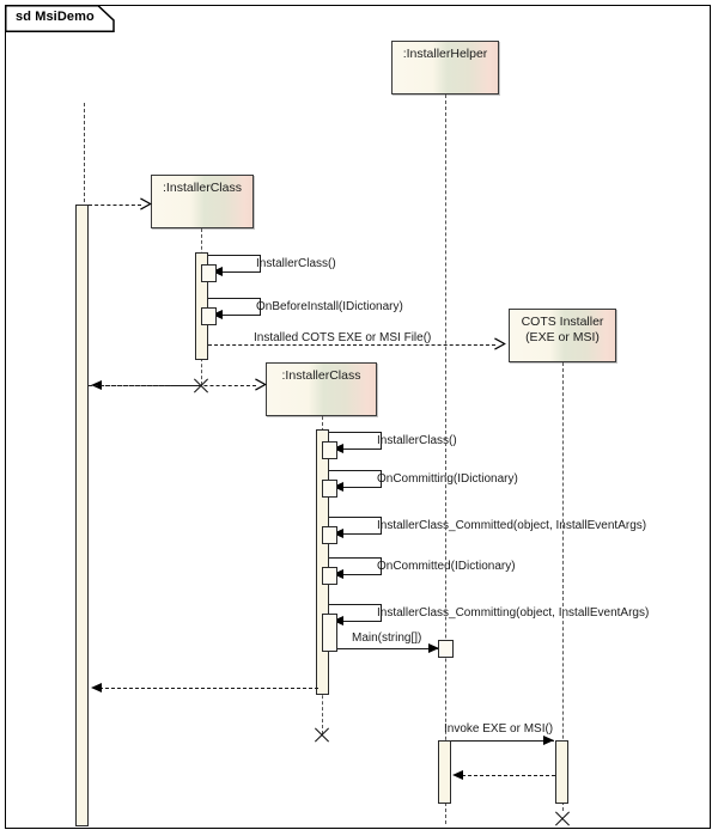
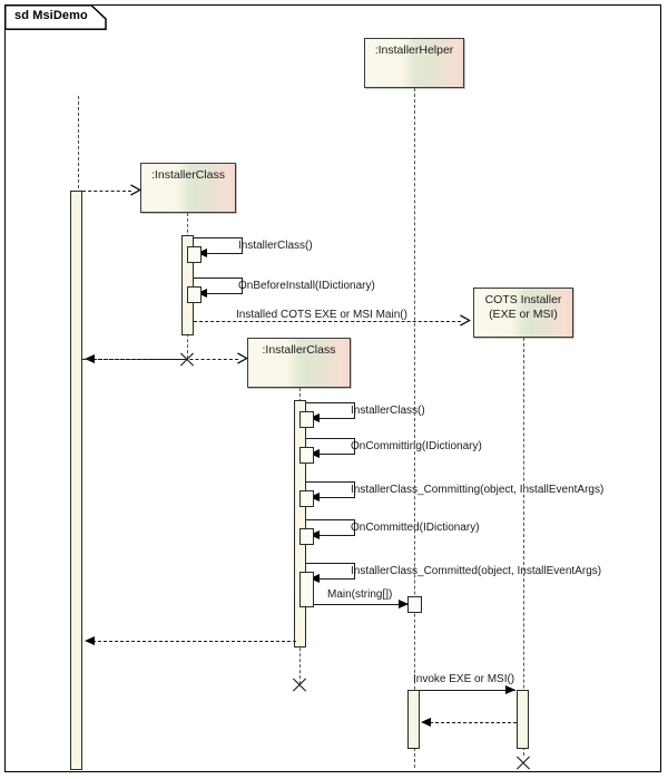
  sd MsiDemo
  :InstallerClass
  InstallerClass()
  OnBeforeInstall(IDictionary)
- Installed COTS EXE or MSI File()
+ Installed COTS EXE or MSI Main()
  :InstallerClass
  InstallerClass()
  OnCommitting(IDictionary)
- InstallerClass_Committed(object, InstallEventArgs)
+ InstallerClass_Committing(object, InstallEventArgs)
  OnCommitted(IDictionary)
- InstallerClass_Committing(object, InstallEventArgs)
+ InstallerClass_Committed(object, InstallEventArgs)
  Main(string[])
  :InstallerHelper
  COTS Installer
  (EXE or MSI)
  Invoke EXE or MSI()
